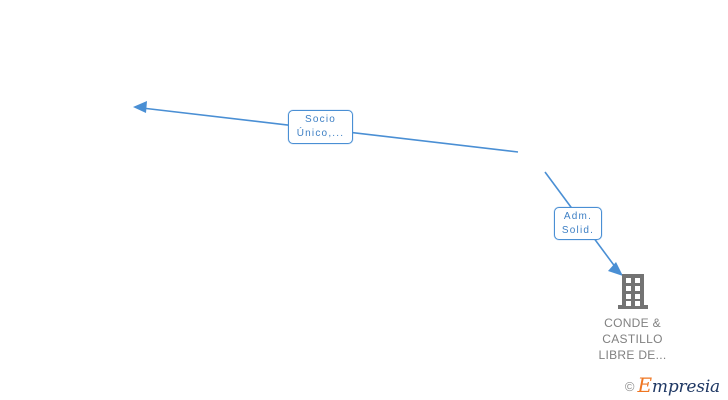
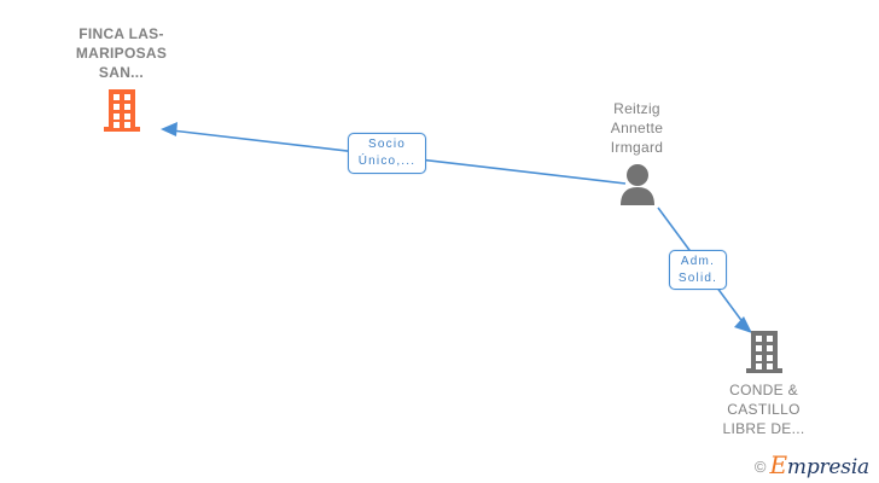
+ FINCA LAS-
+ MARIPOSAS
+ SAN...
+ Reitzig
+ Annette
+ Irmgard
  CONDE &
  CASTILLO
  LIBRE DE...
  Socio
  Único,...
  Adm.
  Solid.
  ©
  Empresia
